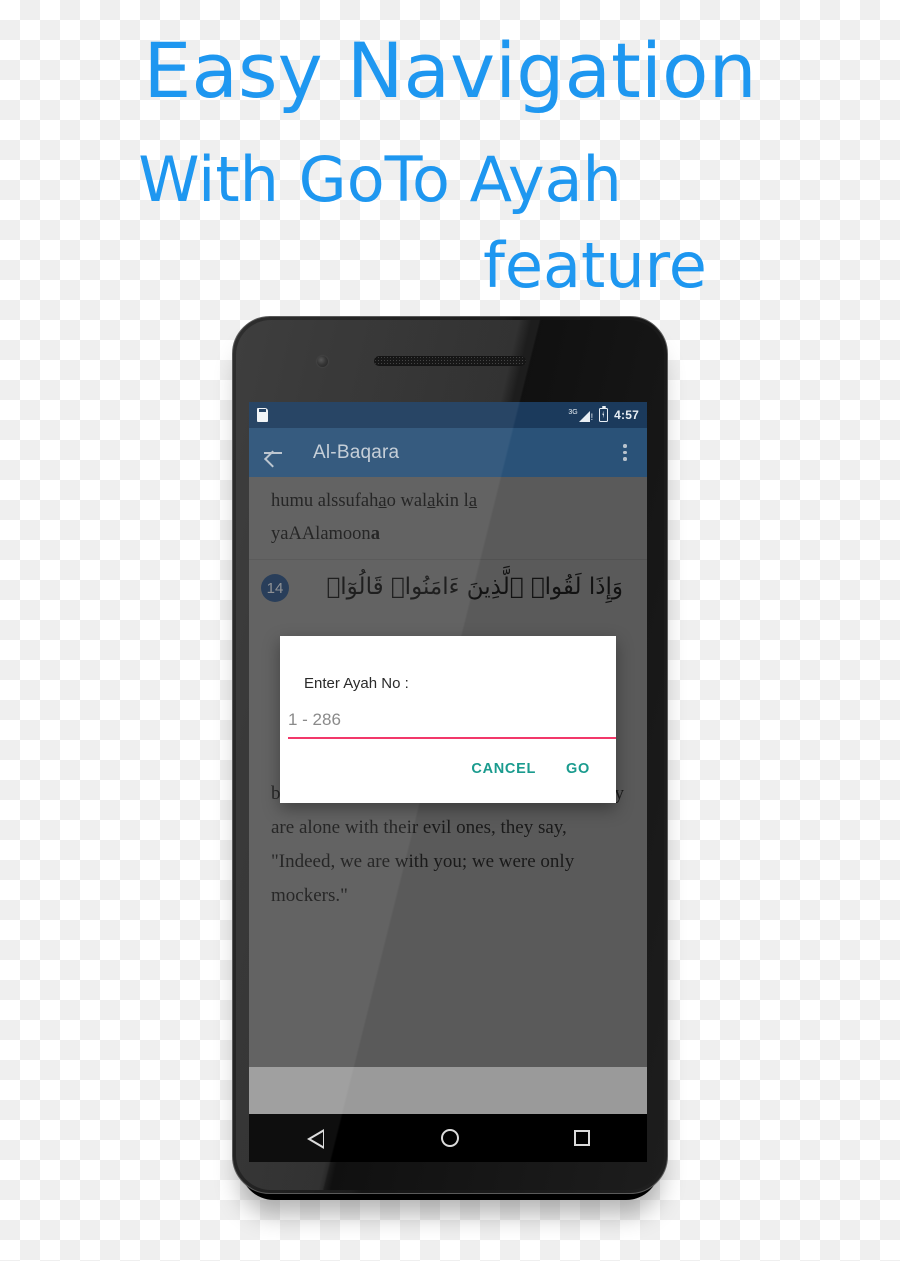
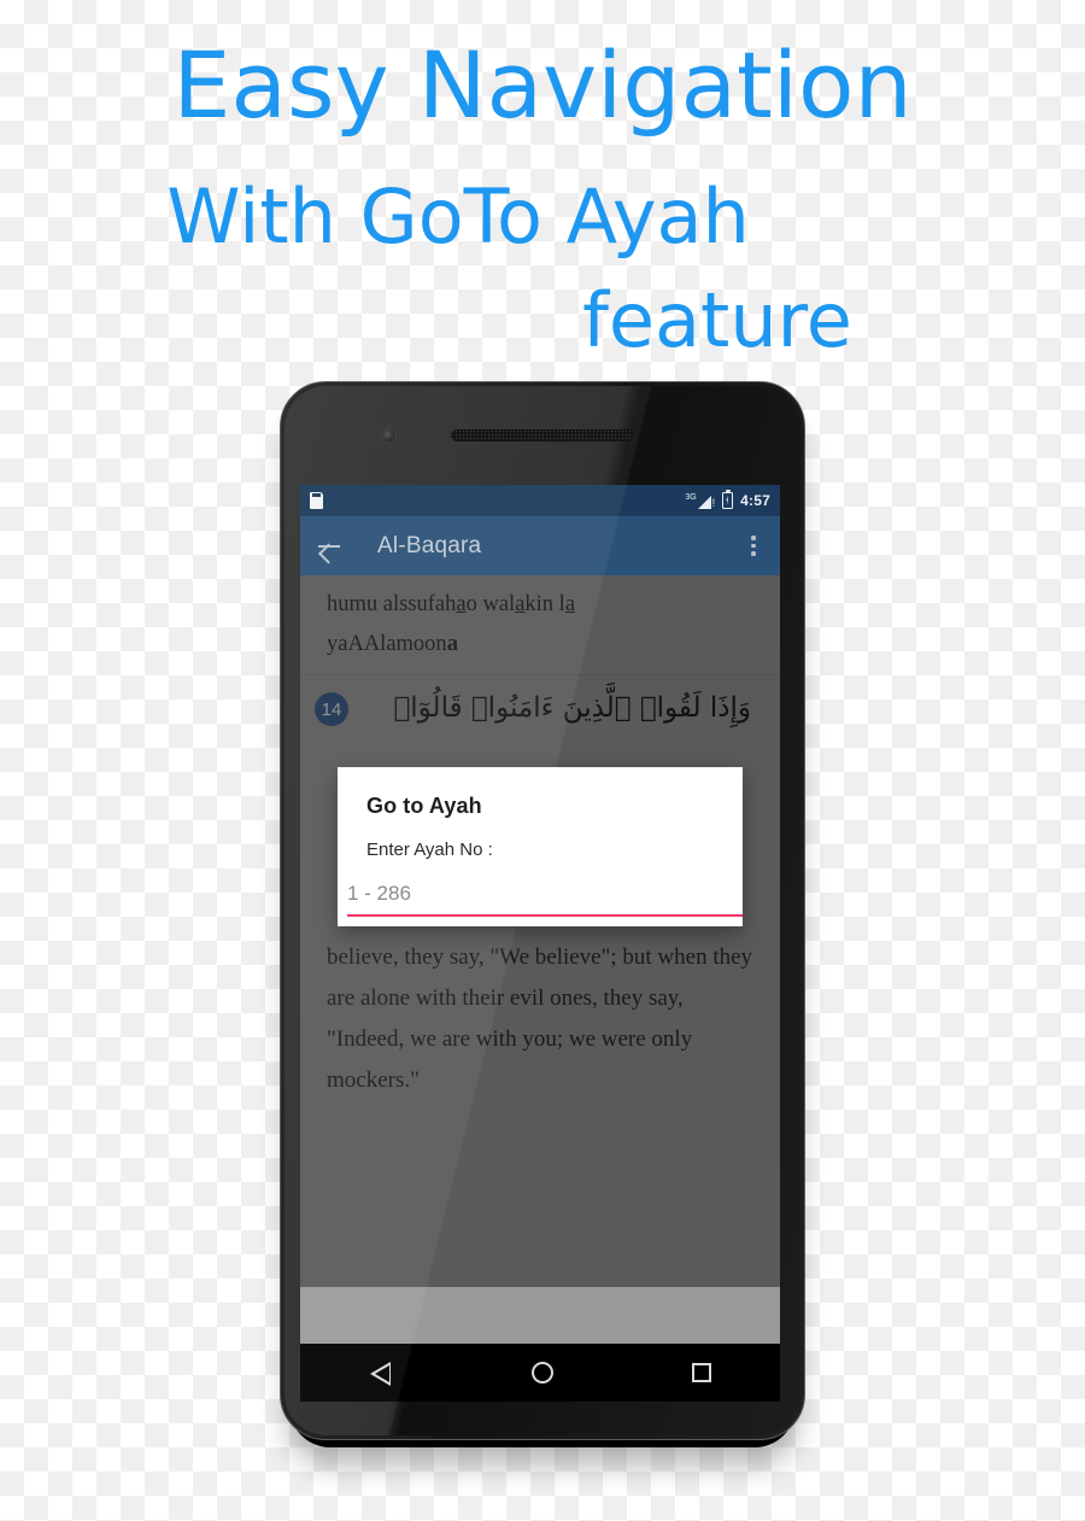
  Easy Navigation
  With GoTo Ayah
  feature
+ Go to Ayah
  Enter Ayah No :
  1 - 286
- CANCEL
- GO
